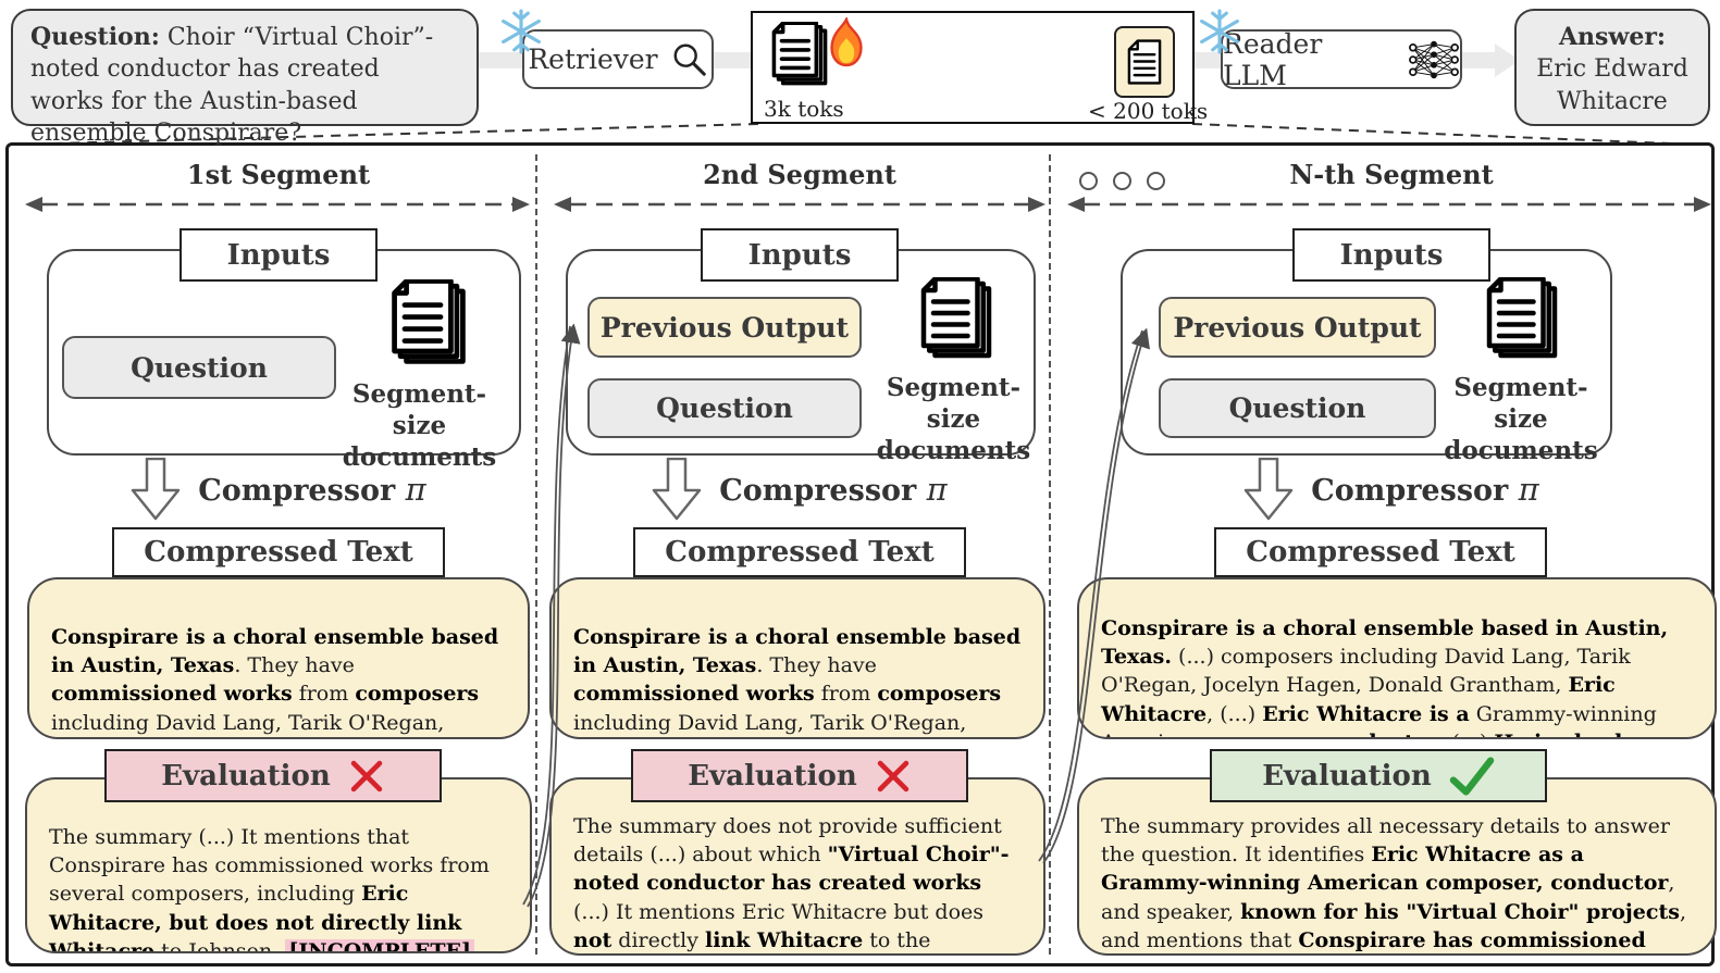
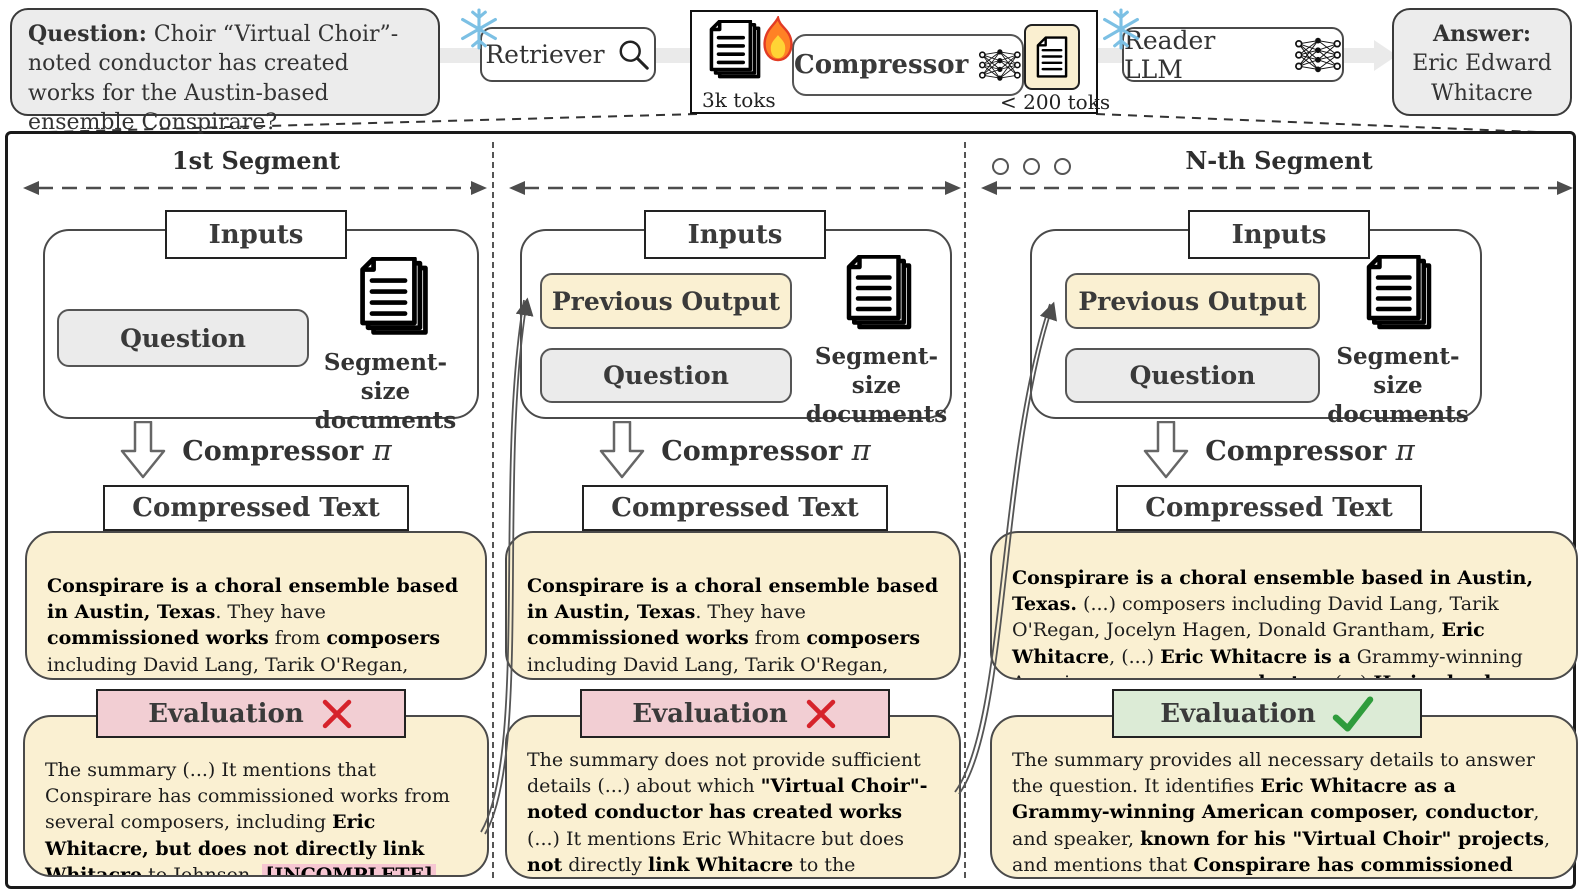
  Question: Choir “Virtual Choir”-noted conductor has created works for the Austin-based ensemble Conspirare?
  Retriever
  3k toks
+ Compressor
  < 200 toks
  Reader LLM
  Answer:
  Eric Edward Whitacre
  1st Segment
  Inputs
  Question
  Segment-size
  documents
  Compressor π
  Compressed Text
  Conspirare is a choral ensemble based in Austin, Texas. They have commissioned works from composers including David Lang, Tarik O'Regan,
  Evaluation
  The summary (...) It mentions that Conspirare has commissioned works from several composers, including Eric Whitacre, but does not directly link Whitacre to Johnson. [INCOMPLETE]
- 2nd Segment
  Inputs
  Previous Output
  Question
  Segment-size
  documents
  Compressor π
  Compressed Text
  Conspirare is a choral ensemble based in Austin, Texas. They have commissioned works from composers including David Lang, Tarik O'Regan,
  Evaluation
  The summary does not provide sufficient details (...) about which "Virtual Choir"-noted conductor has created works (...) It mentions Eric Whitacre but does not directly link Whitacre to the
  N-th Segment
  Inputs
  Previous Output
  Question
  Segment-size
  documents
  Compressor π
  Compressed Text
  Evaluation
  The summary provides all necessary details to answer the question. It identifies Eric Whitacre as a Grammy-winning American composer, conductor, and speaker, known for his "Virtual Choir" projects, and mentions that Conspirare has commissioned
